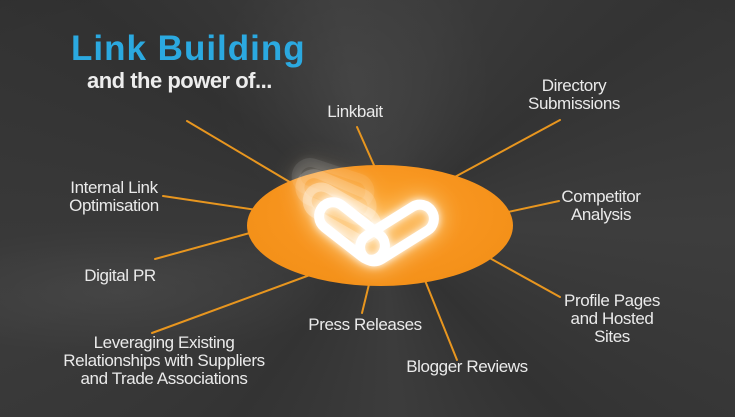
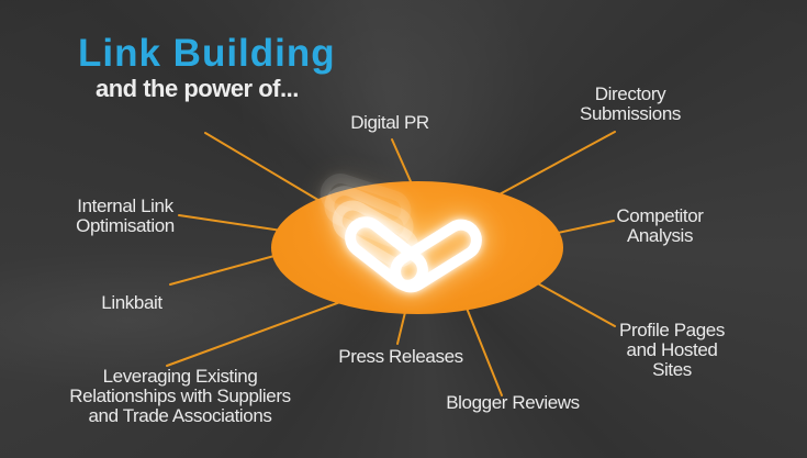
  Link Building
  and the power of...
- Linkbait
+ Digital PR
  Directory
  Submissions
  Internal Link
  Optimisation
  Competitor
  Analysis
- Digital PR
+ Linkbait
  Profile Pages
  and Hosted Sites
  Leveraging Existing
  Relationships with Suppliers
  and Trade Associations
  Press Releases
  Blogger Reviews
